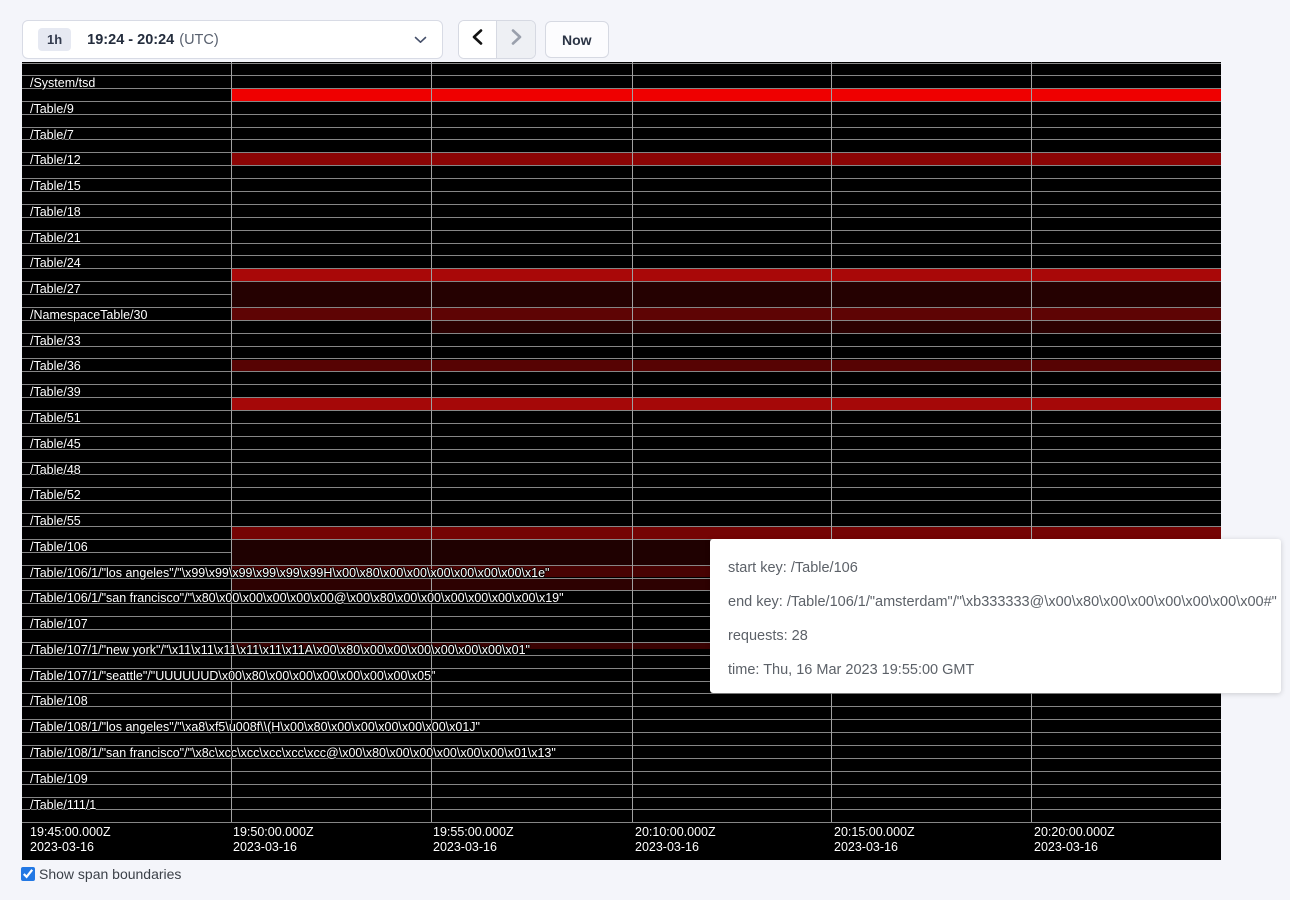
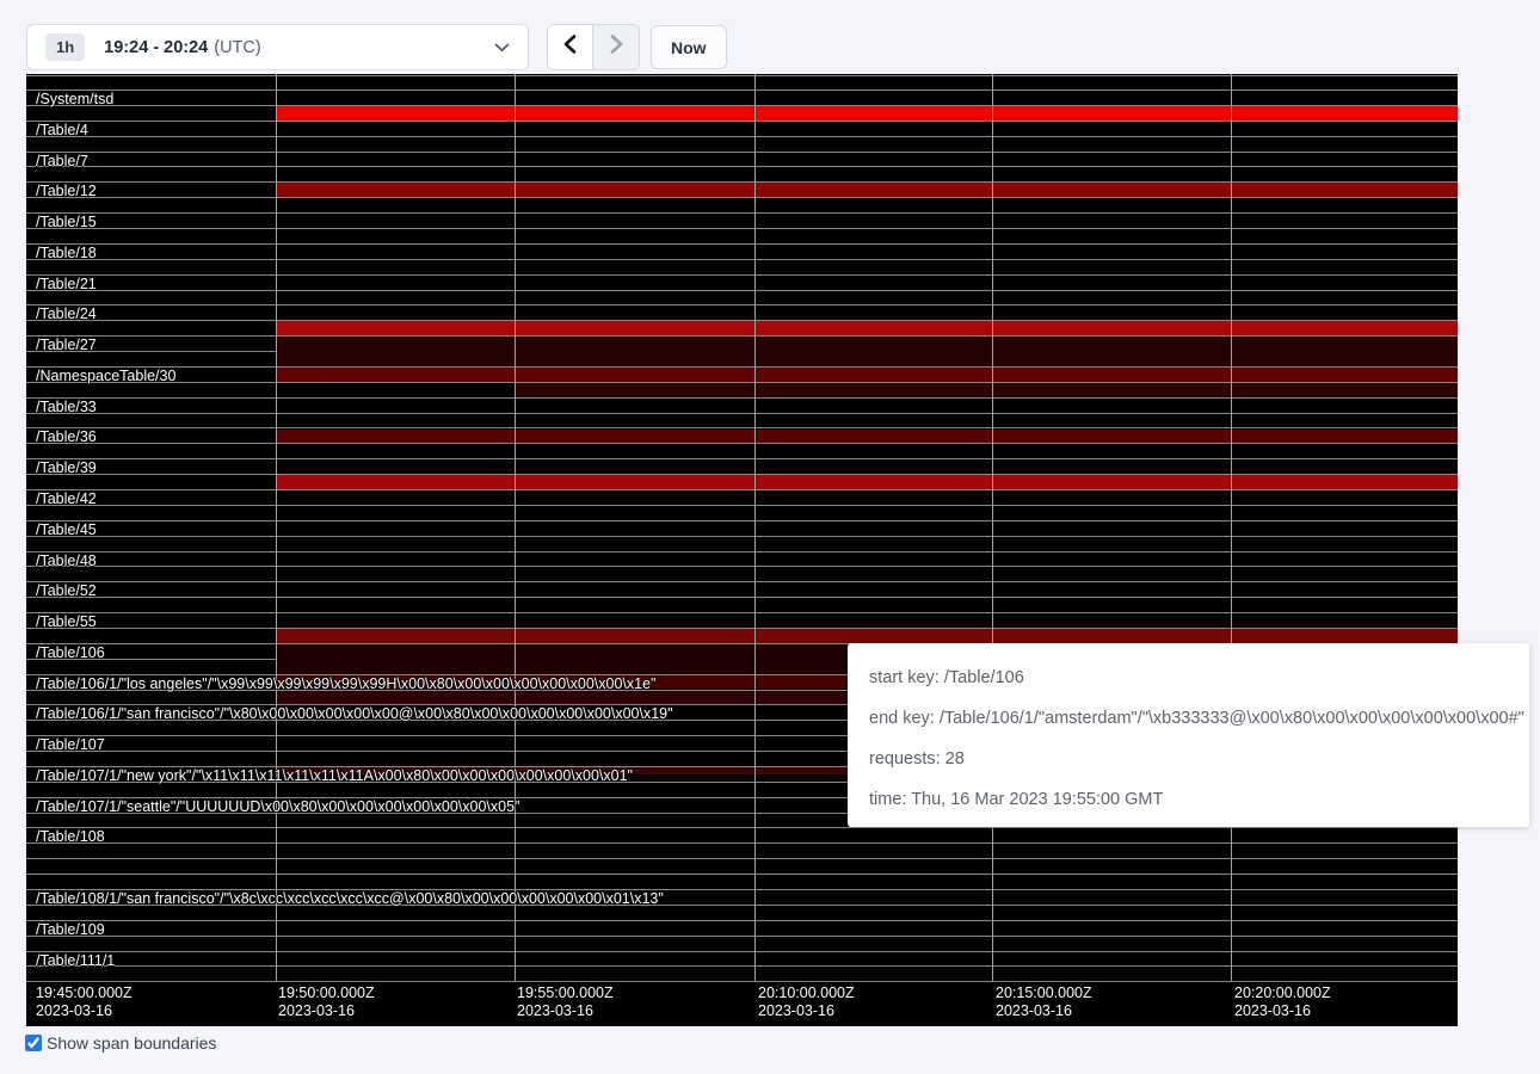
  1h
  19:24 - 20:24
  (UTC)
  Now
  /System/tsd
- /Table/9
+ /Table/4
  /Table/7
  /Table/12
  /Table/15
  /Table/18
  /Table/21
  /Table/24
  /Table/27
  /NamespaceTable/30
  /Table/33
  /Table/36
  /Table/39
- /Table/51
+ /Table/42
  /Table/45
  /Table/48
  /Table/52
  /Table/55
  /Table/106
  /Table/106/1/"los angeles"/"\x99\x99\x99\x99\x99\x99H\x00\x80\x00\x00\x00\x00\x00\x00\x1e"
  /Table/106/1/"san francisco"/"\x80\x00\x00\x00\x00\x00@\x00\x80\x00\x00\x00\x00\x00\x00\x19"
  /Table/107
  /Table/107/1/"new york"/"\x11\x11\x11\x11\x11\x11A\x00\x80\x00\x00\x00\x00\x00\x00\x01"
  /Table/107/1/"seattle"/"UUUUUUD\x00\x80\x00\x00\x00\x00\x00\x00\x05"
  /Table/108
- /Table/108/1/"los angeles"/"\xa8\xf5\u008f\\(H\x00\x80\x00\x00\x00\x00\x00\x01J"
  /Table/108/1/"san francisco"/"\x8c\xcc\xcc\xcc\xcc\xcc@\x00\x80\x00\x00\x00\x00\x00\x01\x13"
  /Table/109
  /Table/111/1
  19:45:00.000Z
  2023-03-16
  19:50:00.000Z
  2023-03-16
  19:55:00.000Z
  2023-03-16
  20:10:00.000Z
  2023-03-16
  20:15:00.000Z
  2023-03-16
  20:20:00.000Z
  2023-03-16
  start key: /Table/106
  end key: /Table/106/1/"amsterdam"/"\xb333333@\x00\x80\x00\x00\x00\x00\x00\x00#"
  requests: 28
  time: Thu, 16 Mar 2023 19:55:00 GMT
  Show span boundaries
